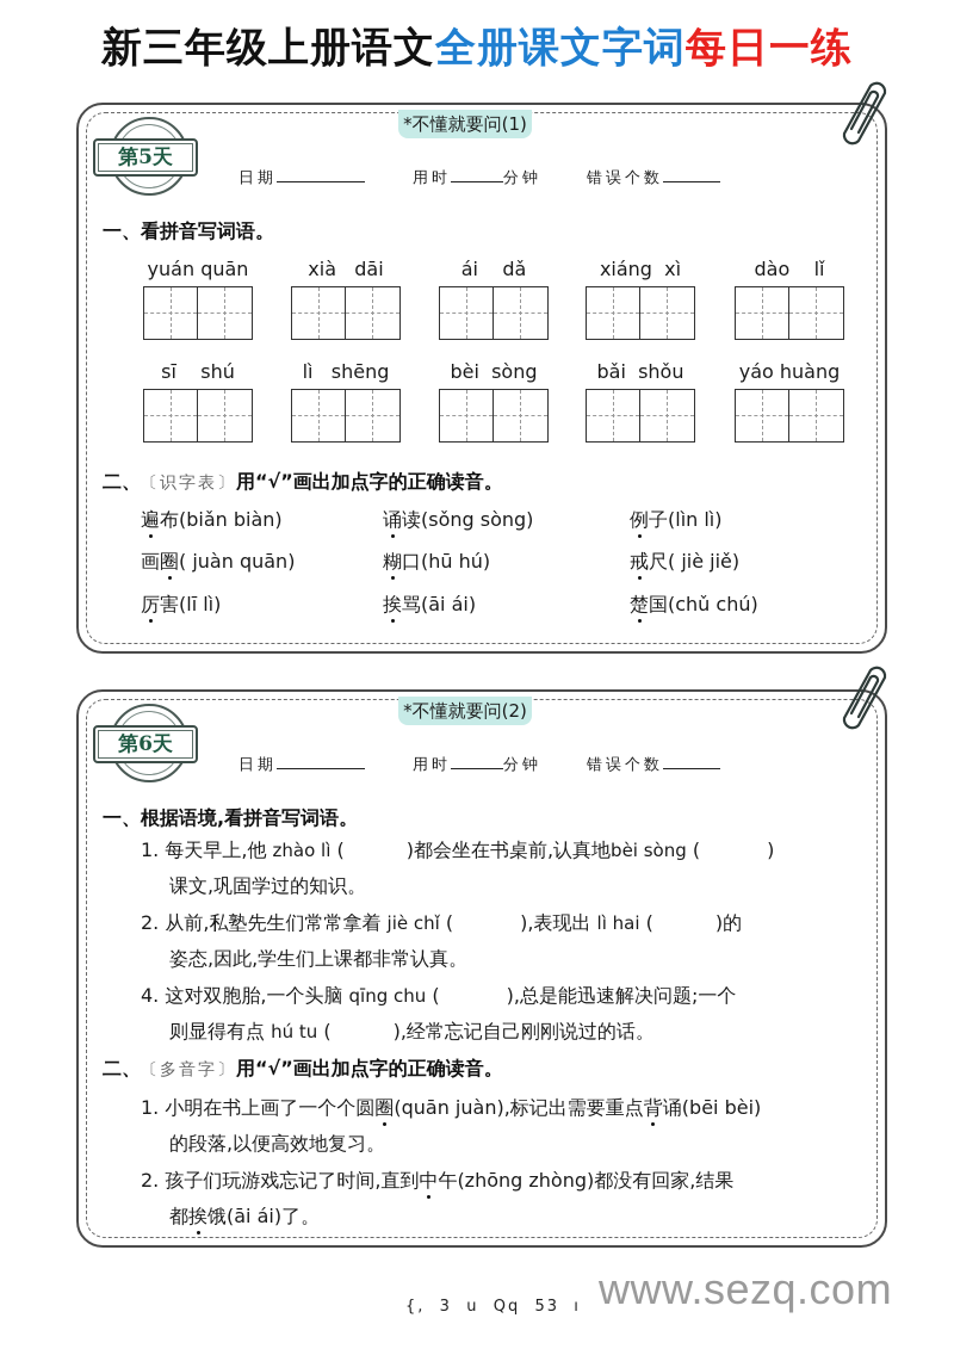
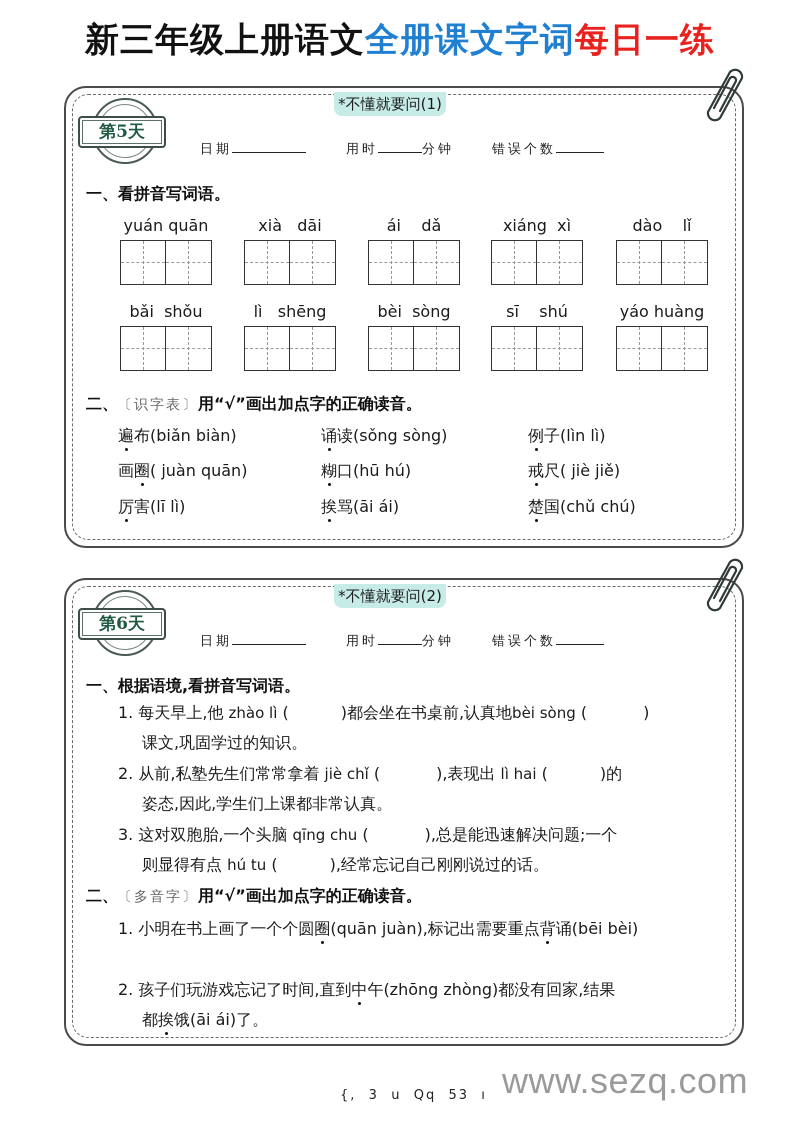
  新三年级上册语文全册课文字词每日一练
  *不懂就要问(1)
  第5天
  日期
  用时 分钟
  错误个数
  一、看拼音写词语。
  yuán quān
  xià dāi
  ái dǎ
  xiáng xì
  dào lǐ
- sī shú
+ bǎi shǒu
  lì shēng
  bèi sòng
- bǎi shǒu
+ sī shú
  yáo huàng
  二、〔识字表〕用“√”画出加点字的正确读音。
  遍布(biǎn biàn)
  诵读(sǒng sòng)
  例子(lìn lì)
  画圈( juàn quān)
  糊口(hū hú)
  戒尺( jiè jiě)
  厉害(lī lì)
  挨骂(āi ái)
  楚国(chǔ chú)
  *不懂就要问(2)
  第6天
  日期
  用时 分钟
  错误个数
  一、根据语境,看拼音写词语。
  1. 每天早上,他 zhào lì ( )都会坐在书桌前,认真地bèi sòng ( )
  课文,巩固学过的知识。
  2. 从前,私塾先生们常常拿着 jiè chǐ ( ),表现出 lì hai ( )的
  姿态,因此,学生们上课都非常认真。
- 4. 这对双胞胎,一个头脑 qīng chu ( ),总是能迅速解决问题;一个
+ 3. 这对双胞胎,一个头脑 qīng chu ( ),总是能迅速解决问题;一个
  则显得有点 hú tu ( ),经常忘记自己刚刚说过的话。
  二、〔多音字〕用“√”画出加点字的正确读音。
  1. 小明在书上画了一个个圆圈(quān juàn),标记出需要重点背诵(bēi bèi)
- 的段落,以便高效地复习。
  2. 孩子们玩游戏忘记了时间,直到中午(zhōng zhòng)都没有回家,结果
  都挨饿(āi ái)了。
  {, 3 u Qq 53 ı
  www.sezq.com
